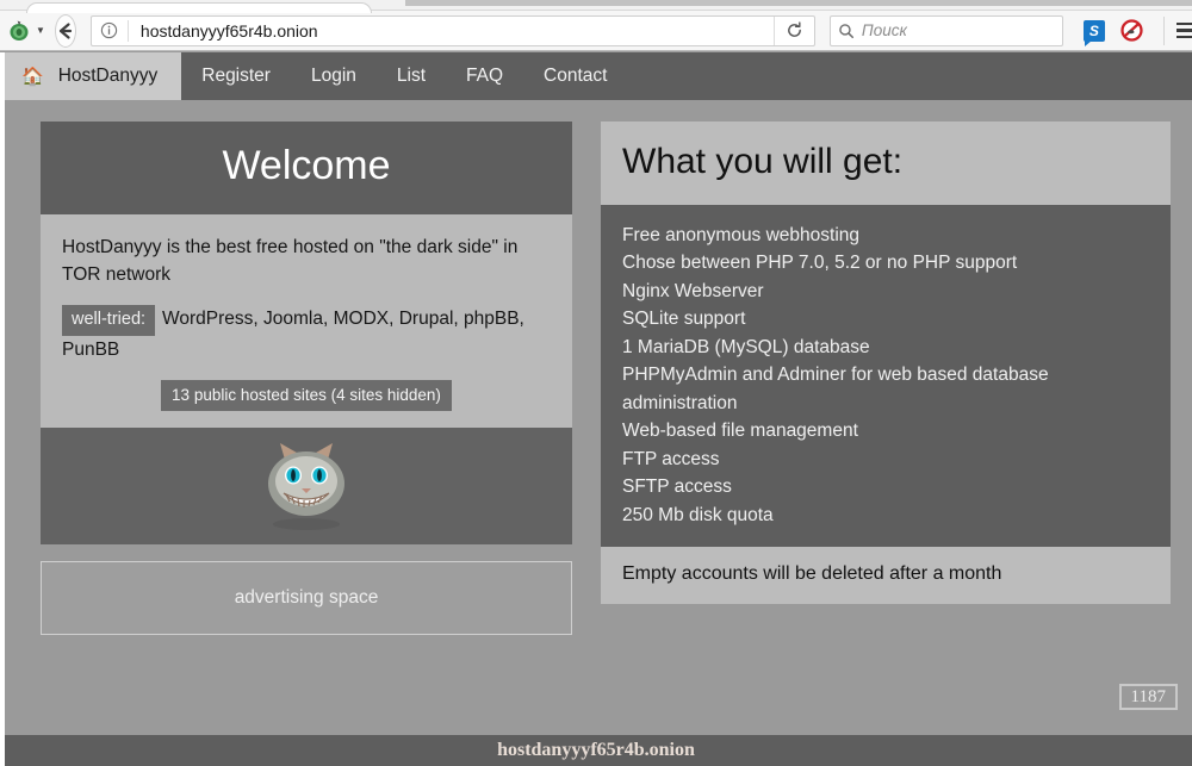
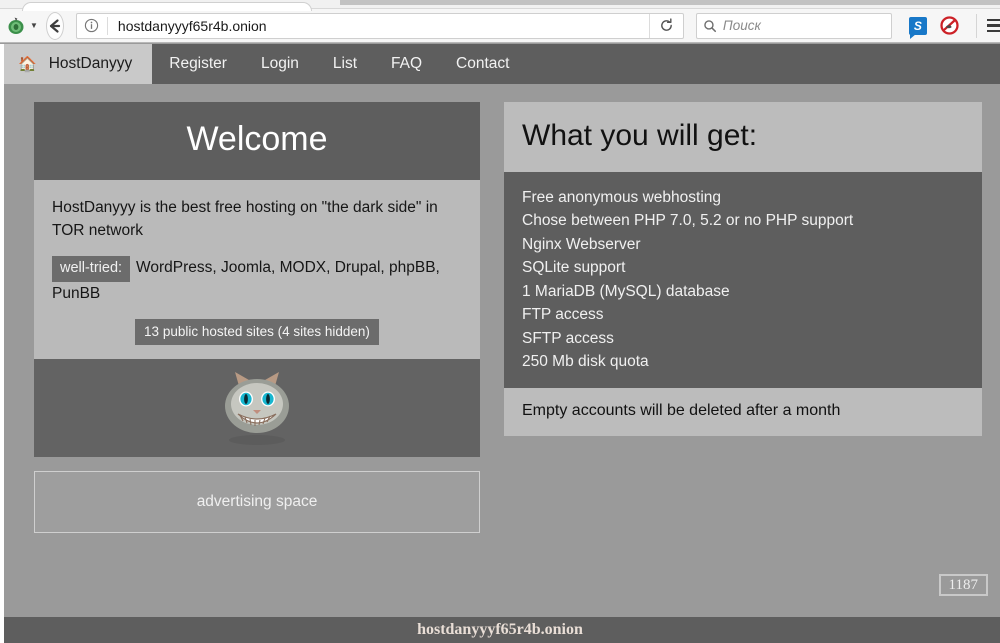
  ▼
  hostdanyyyf65r4b.onion
  Поиск
  S
  🏠
  HostDanyyy
  Register
  Login
  List
  FAQ
  Contact
  Welcome
- HostDanyyy is the best free hosted on "the dark side" in TOR network
+ HostDanyyy is the best free hosting on "the dark side" in TOR network
  well-tried: WordPress, Joomla, MODX, Drupal, phpBB, PunBB
  13 public hosted sites (4 sites hidden)
  advertising space
  What you will get:
  Free anonymous webhosting
  Chose between PHP 7.0, 5.2 or no PHP support
  Nginx Webserver
  SQLite support
  1 MariaDB (MySQL) database
- PHPMyAdmin and Adminer for web based database administration
- Web-based file management
  FTP access
  SFTP access
  250 Mb disk quota
  Empty accounts will be deleted after a month
  1187
  hostdanyyyf65r4b.onion
